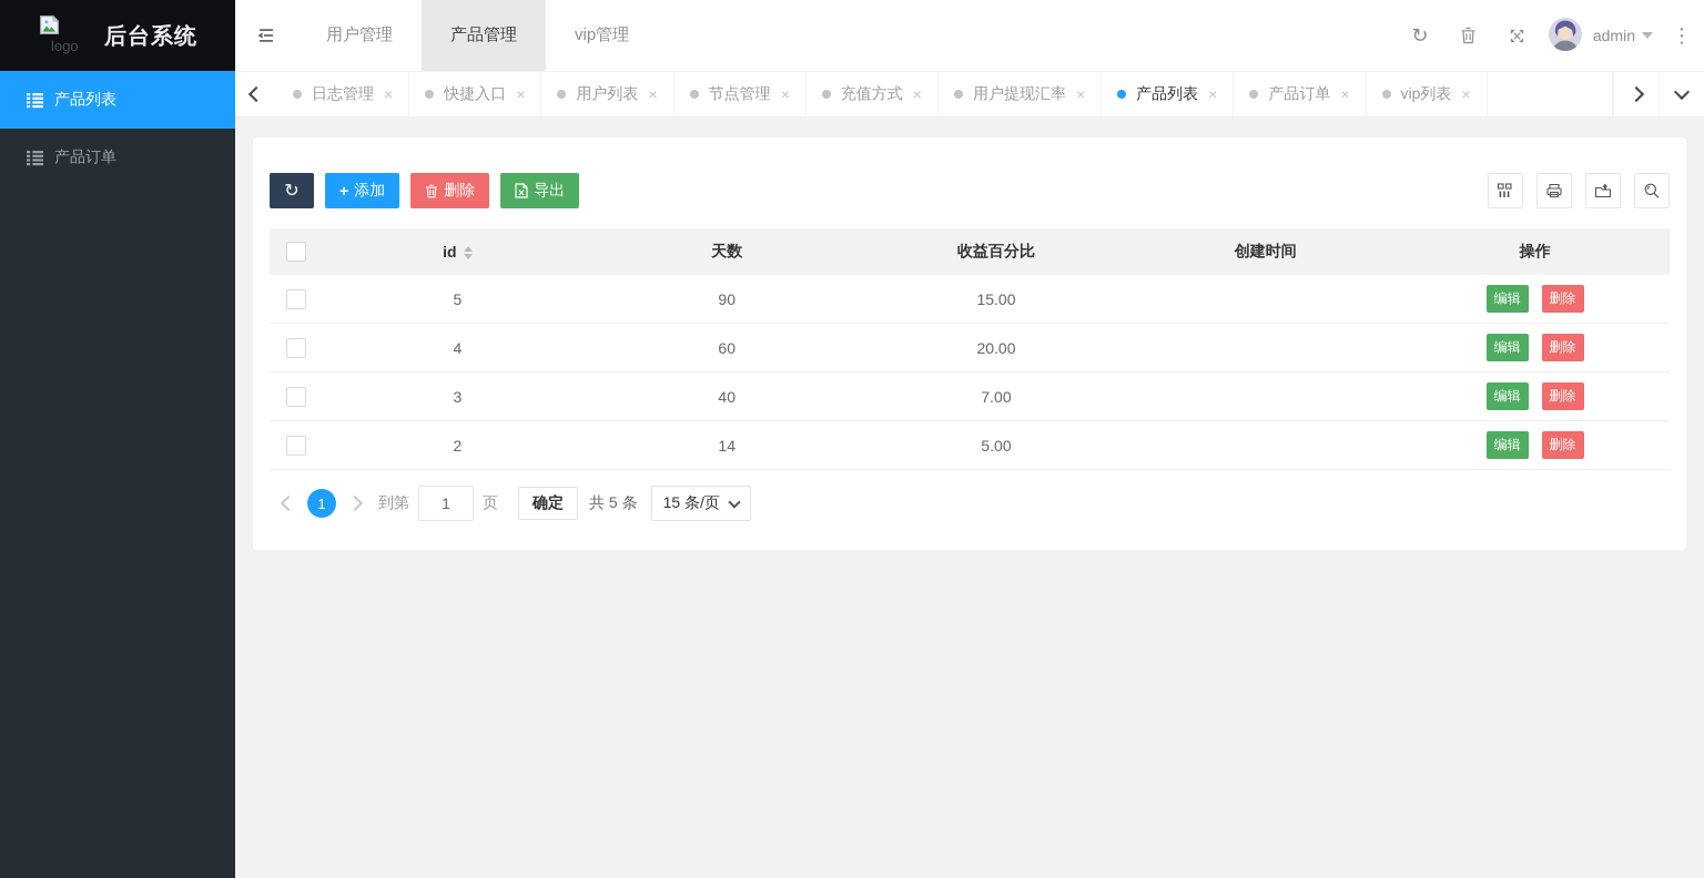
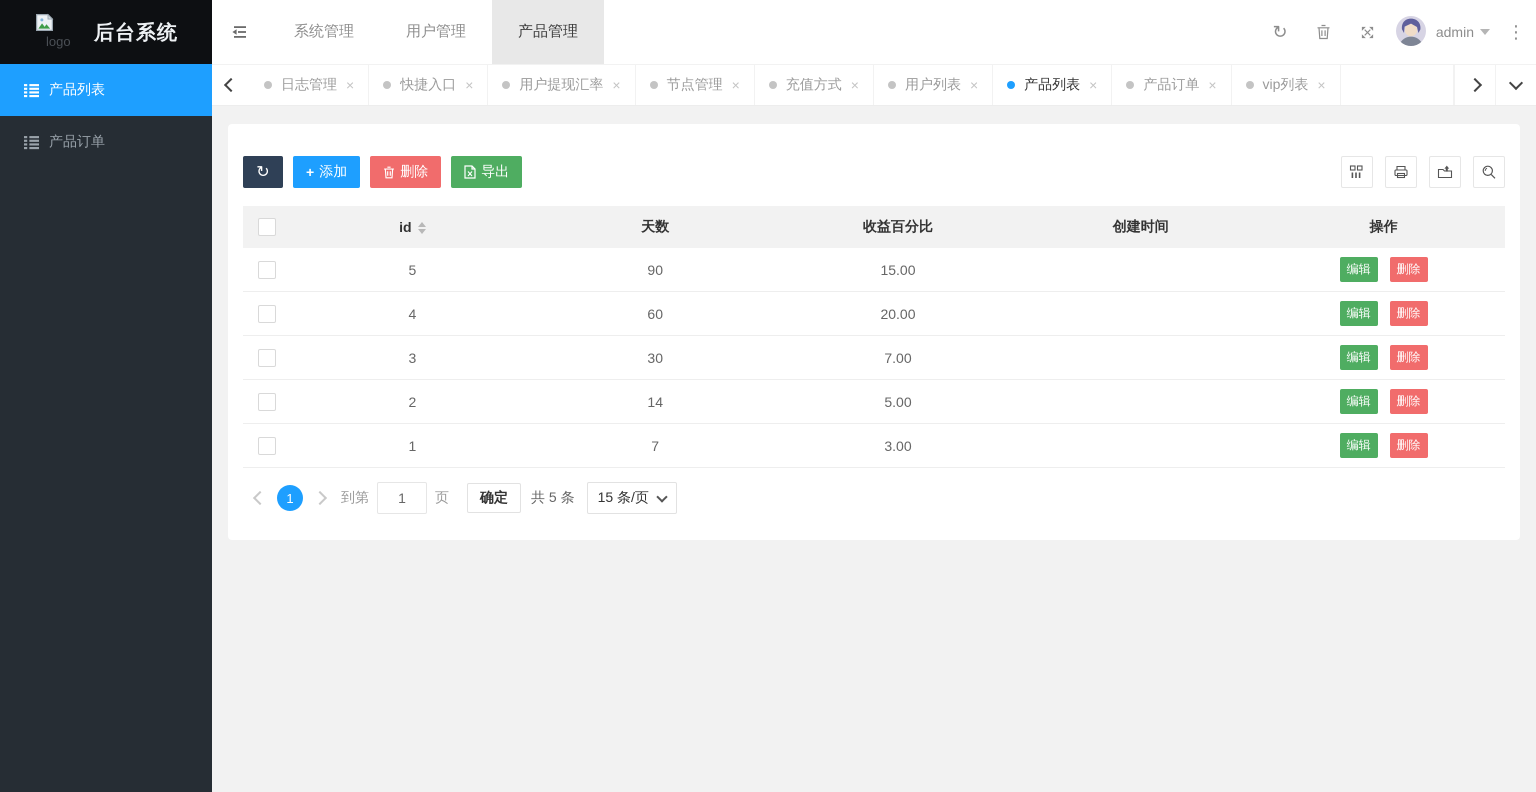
  logo
  后台系统
  产品列表
  产品订单
+ 系统管理
  用户管理
  产品管理
- vip管理
  ↻
  admin
  ⋮
  日志管理
  ×
  快捷入口
  ×
- 用户列表
+ 用户提现汇率
  ×
  节点管理
  ×
  充值方式
  ×
- 用户提现汇率
+ 用户列表
  ×
  产品列表
  ×
  产品订单
  ×
  vip列表
  ×
  ↻
  +
  添加
  删除
  导出
  	id	天数	收益百分比	创建时间	操作
  	5	90	15.00		编辑 删除
  	4	60	20.00		编辑 删除
- 	3	40	7.00		编辑 删除
+ 	3	30	7.00		编辑 删除
  	2	14	5.00		编辑 删除
+ 	1	7	3.00		编辑 删除
  1
  到第
  1
  页
  确定
  共 5 条
  15 条/页
